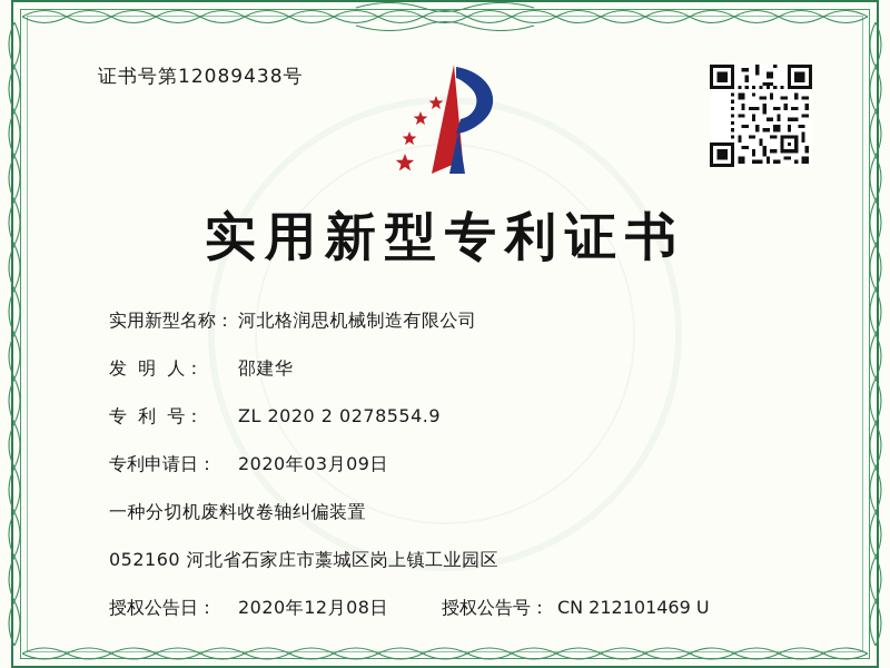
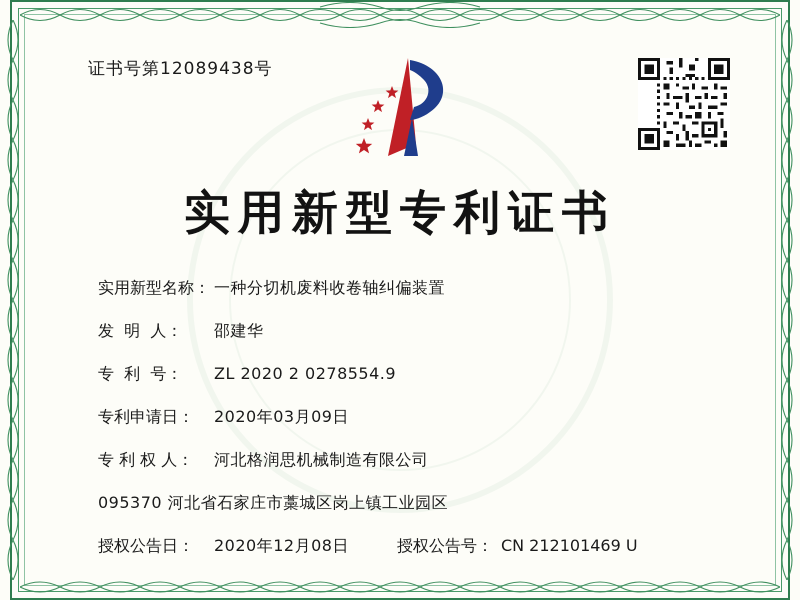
  证书号第12089438号
  实用新型专利证书
  实用新型名称：
- 河北格润思机械制造有限公司
+ 一种分切机废料收卷轴纠偏装置
  发 明 人：
  邵建华
  专 利 号：
  ZL 2020 2 0278554.9
  专利申请日：
  2020年03月09日
+ 专 利 权 人：
- 一种分切机废料收卷轴纠偏装置
+ 河北格润思机械制造有限公司
- 052160 河北省石家庄市藁城区岗上镇工业园区
+ 095370 河北省石家庄市藁城区岗上镇工业园区
  授权公告日：
  2020年12月08日
  授权公告号：
  CN 212101469 U
